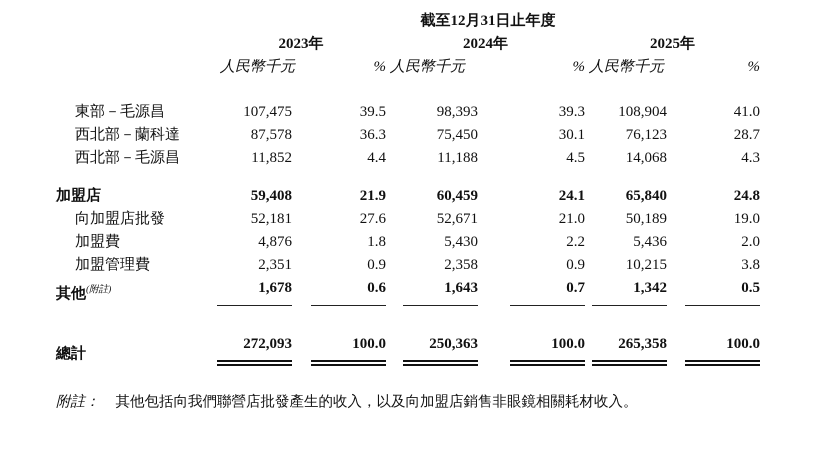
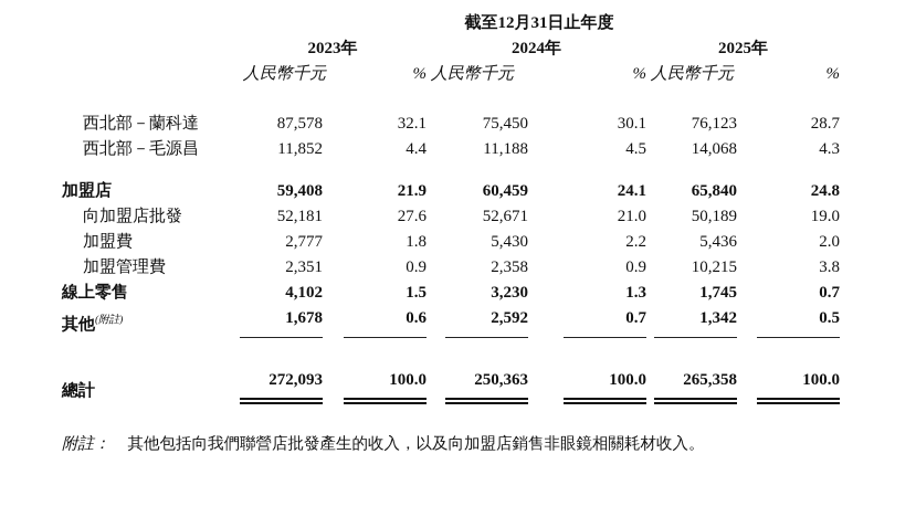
  	截至12月31日止年度
  	2023年	2024年	2025年
  	人民幣千元 %	人民幣千元 %	人民幣千元 %
- 東部－毛源昌	107,475	39.5	98,393	39.3	108,904	41.0
- 西北部－蘭科達	87,578	36.3	75,450	30.1	76,123	28.7
+ 西北部－蘭科達	87,578	32.1	75,450	30.1	76,123	28.7
  西北部－毛源昌	11,852	4.4	11,188	4.5	14,068	4.3
  加盟店	59,408	21.9	60,459	24.1	65,840	24.8
  向加盟店批發	52,181	27.6	52,671	21.0	50,189	19.0
- 加盟費	4,876	1.8	5,430	2.2	5,436	2.0
+ 加盟費	2,777	1.8	5,430	2.2	5,436	2.0
  加盟管理費	2,351	0.9	2,358	0.9	10,215	3.8
+ 線上零售	4,102	1.5	3,230	1.3	1,745	0.7
- 其他(附註)	1,678	0.6	1,643	0.7	1,342	0.5
+ 其他(附註)	1,678	0.6	2,592	0.7	1,342	0.5
  總計	272,093	100.0	250,363	100.0	265,358	100.0
  附註： 其他包括向我們聯營店批發產生的收入，以及向加盟店銷售非眼鏡相關耗材收入。
